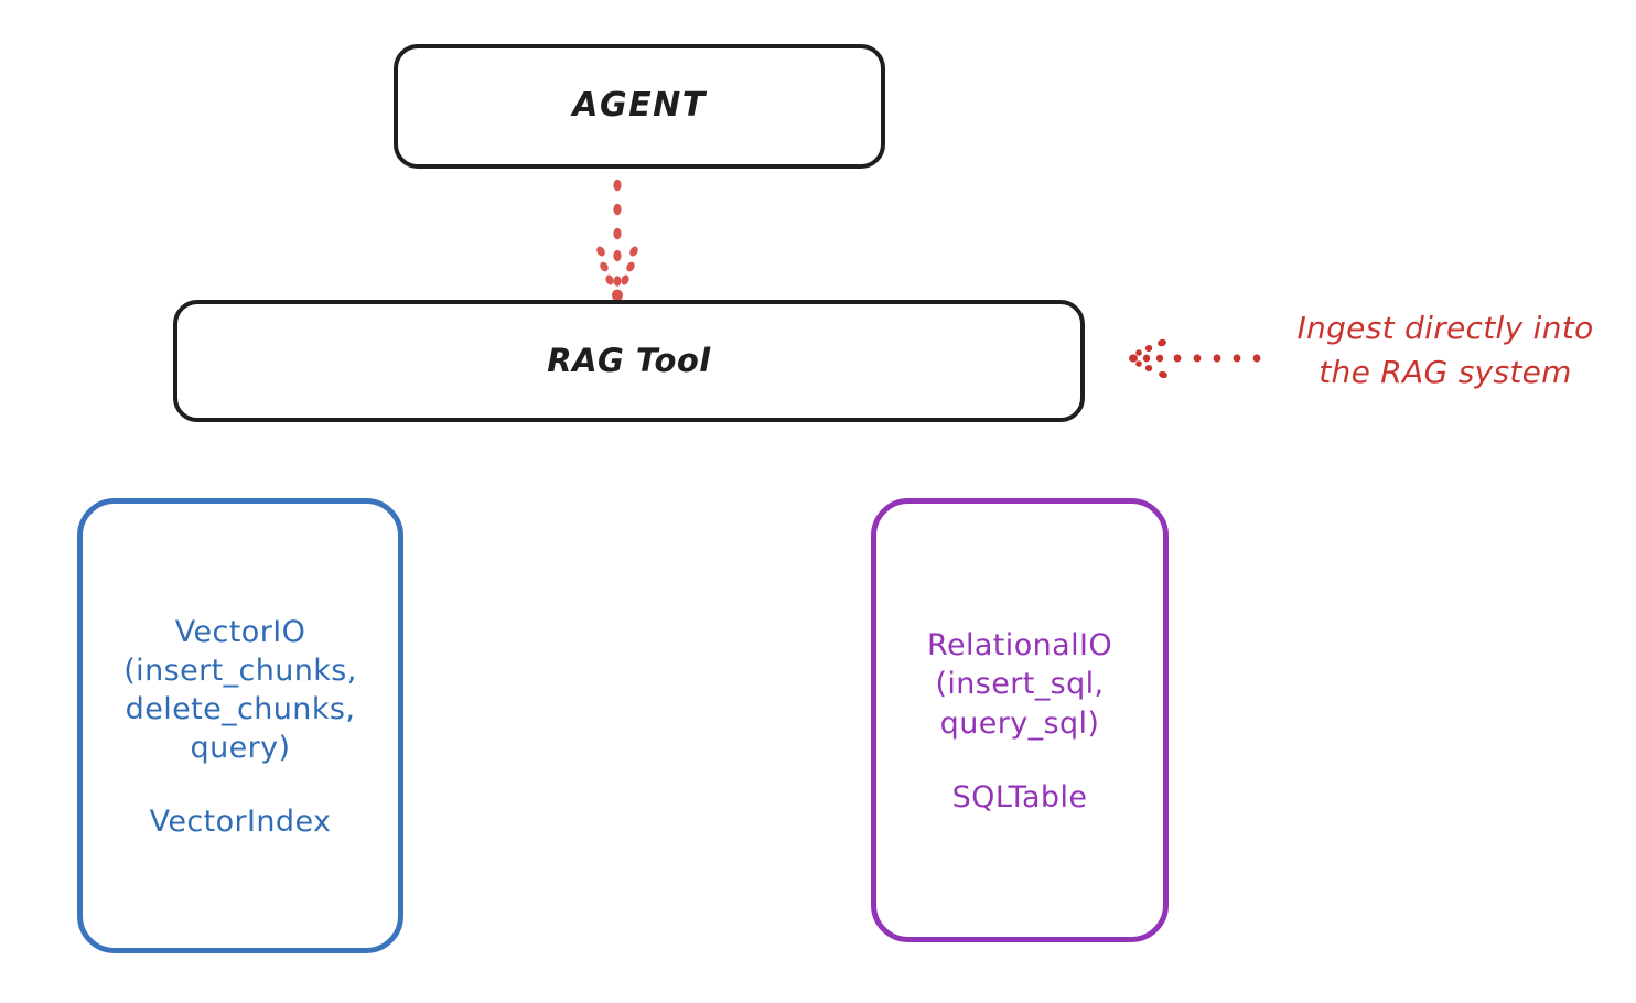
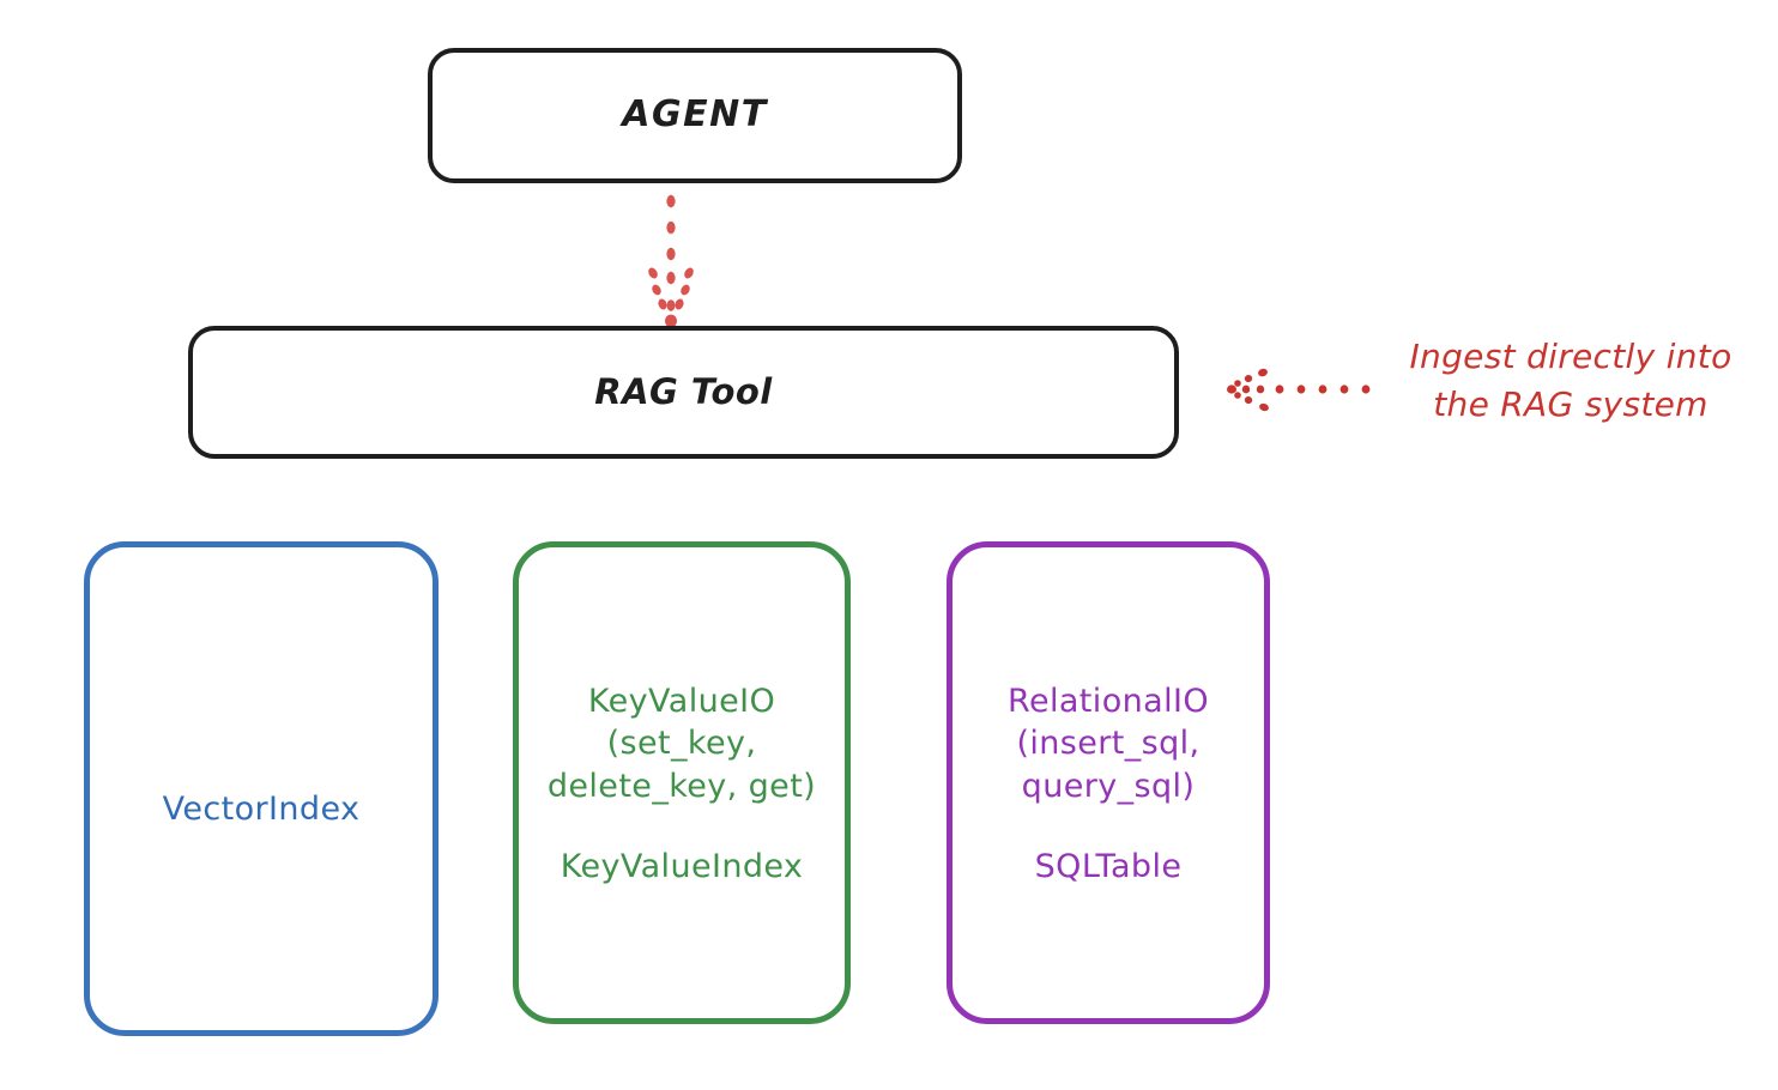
  AGENT
  RAG Tool
  Ingest directly into
  the RAG system
- VectorIO
- (insert_chunks,
- delete_chunks,
- query)
  VectorIndex
+ KeyValueIO
+ (set_key,
+ delete_key, get)
+ KeyValueIndex
  RelationalIO
  (insert_sql,
  query_sql)
  SQLTable
